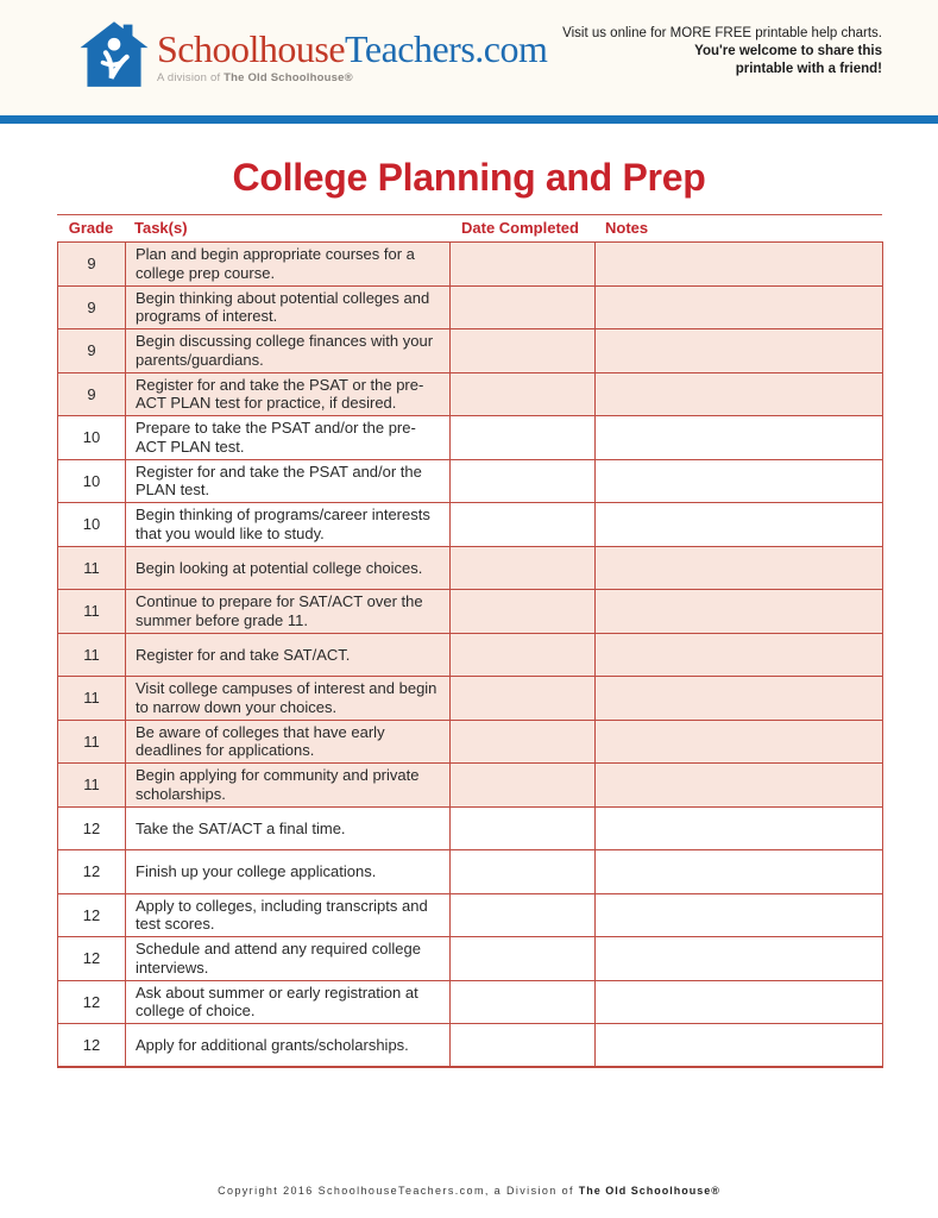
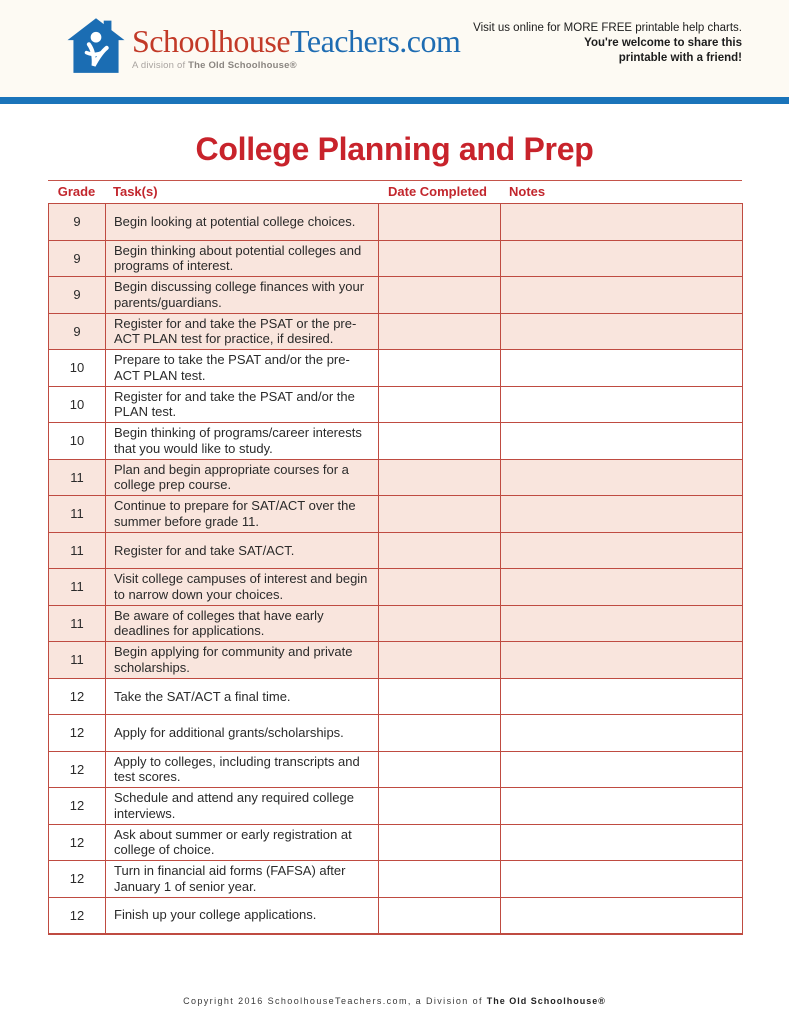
  SchoolhouseTeachers.com
  A division of The Old Schoolhouse®
  Visit us online for MORE FREE printable help charts.
  You're welcome to share this
  printable with a friend!
  College Planning and Prep
  Grade
  Task(s)
  Date Completed
  Notes
- 9	Plan and begin appropriate courses for a college prep course.
+ 9	Begin looking at potential college choices.
  9	Begin thinking about potential colleges and programs of interest.
  9	Begin discussing college finances with your parents/guardians.
  9	Register for and take the PSAT or the pre-ACT PLAN test for practice, if desired.
  10	Prepare to take the PSAT and/or the pre-ACT PLAN test.
  10	Register for and take the PSAT and/or the PLAN test.
  10	Begin thinking of programs/career interests that you would like to study.
- 11	Begin looking at potential college choices.
+ 11	Plan and begin appropriate courses for a college prep course.
  11	Continue to prepare for SAT/ACT over the summer before grade 11.
  11	Register for and take SAT/ACT.
  11	Visit college campuses of interest and begin to narrow down your choices.
  11	Be aware of colleges that have early deadlines for applications.
  11	Begin applying for community and private scholarships.
  12	Take the SAT/ACT a final time.
- 12	Finish up your college applications.
+ 12	Apply for additional grants/scholarships.
  12	Apply to colleges, including transcripts and test scores.
  12	Schedule and attend any required college interviews.
  12	Ask about summer or early registration at college of choice.
+ 12	Turn in financial aid forms (FAFSA) after January 1 of senior year.
- 12	Apply for additional grants/scholarships.
+ 12	Finish up your college applications.
  Copyright 2016 SchoolhouseTeachers.com, a Division of The Old Schoolhouse®
